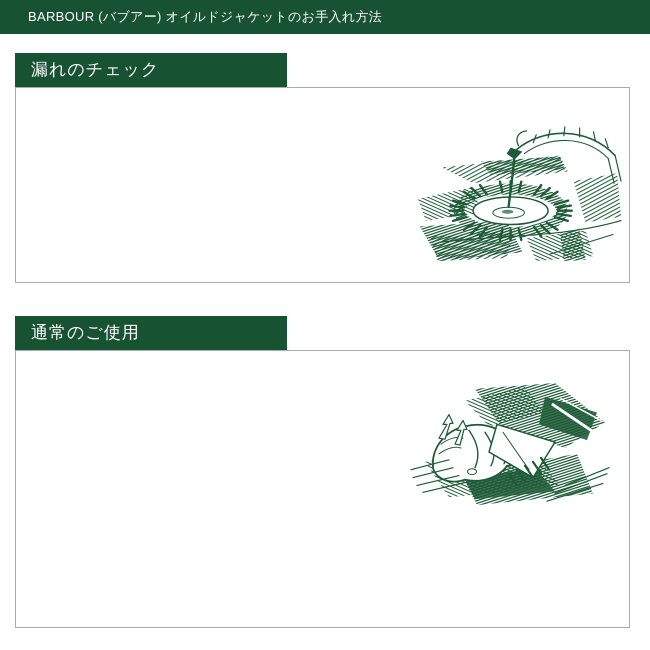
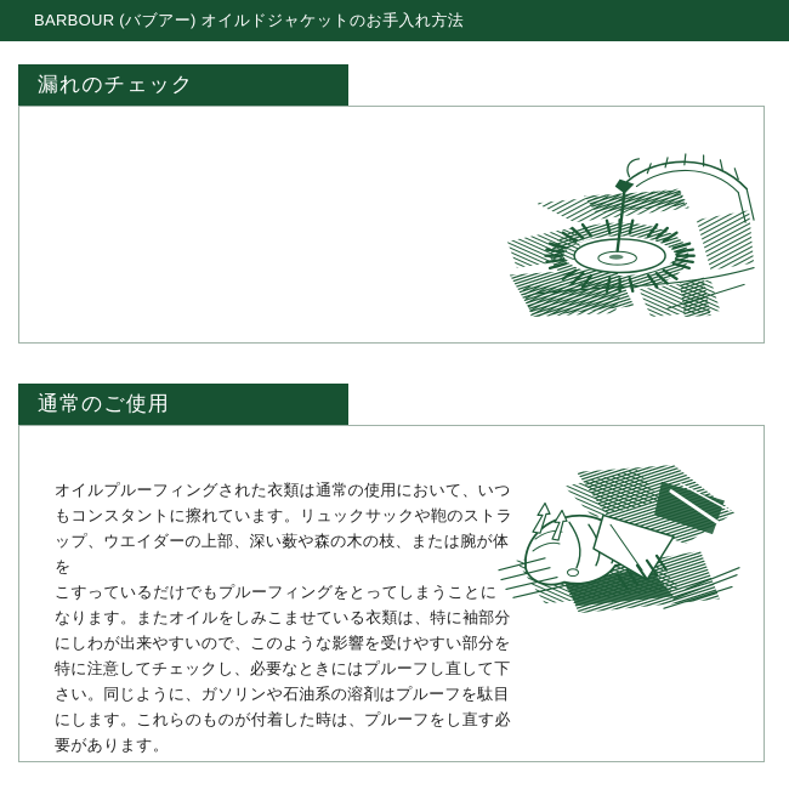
  BARBOUR (バブアー) オイルドジャケットのお手入れ方法
  漏れのチェック
  通常のご使用
+ オイルプルーフィングされた衣類は通常の使用において、いつ
+ もコンスタントに擦れています。リュックサックや鞄のストラ
+ ップ、ウエイダーの上部、深い薮や森の木の枝、または腕が体を
+ こすっているだけでもプルーフィングをとってしまうことに
+ なります。またオイルをしみこませている衣類は、特に袖部分
+ にしわが出来やすいので、このような影響を受けやすい部分を
+ 特に注意してチェックし、必要なときにはプルーフし直して下
+ さい。同じように、ガソリンや石油系の溶剤はプルーフを駄目
+ にします。これらのものが付着した時は、プルーフをし直す必
+ 要があります。
